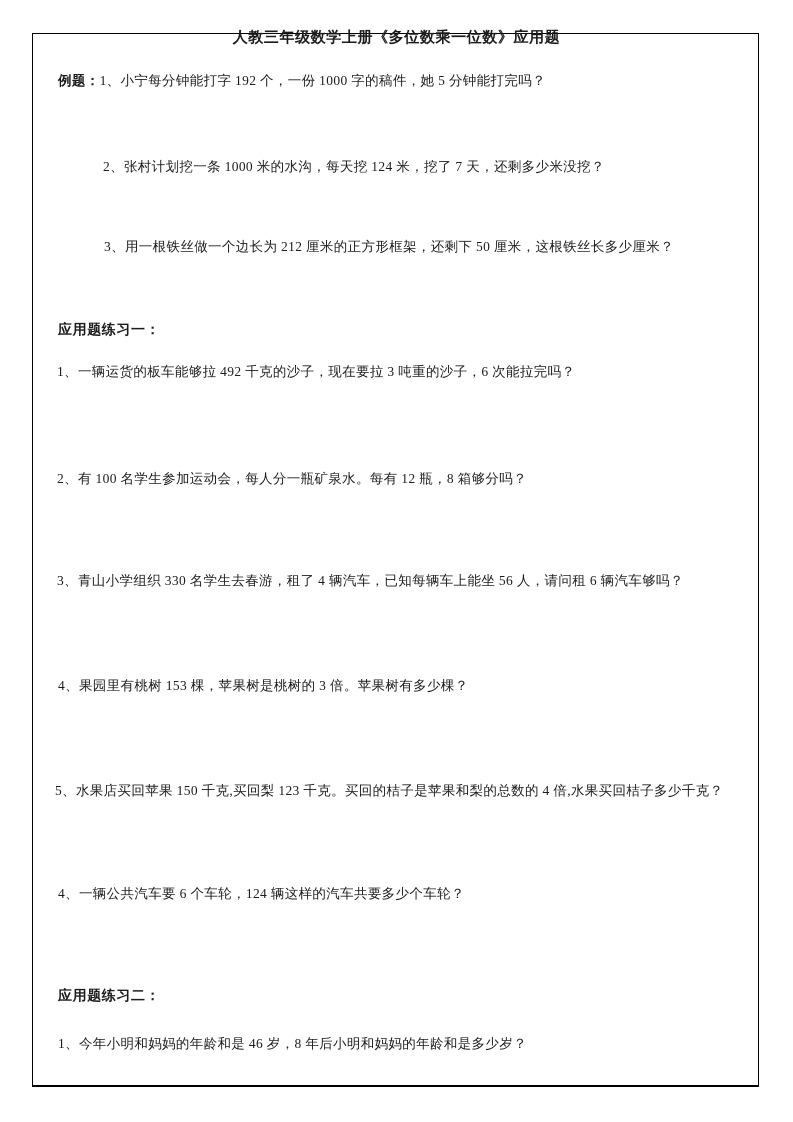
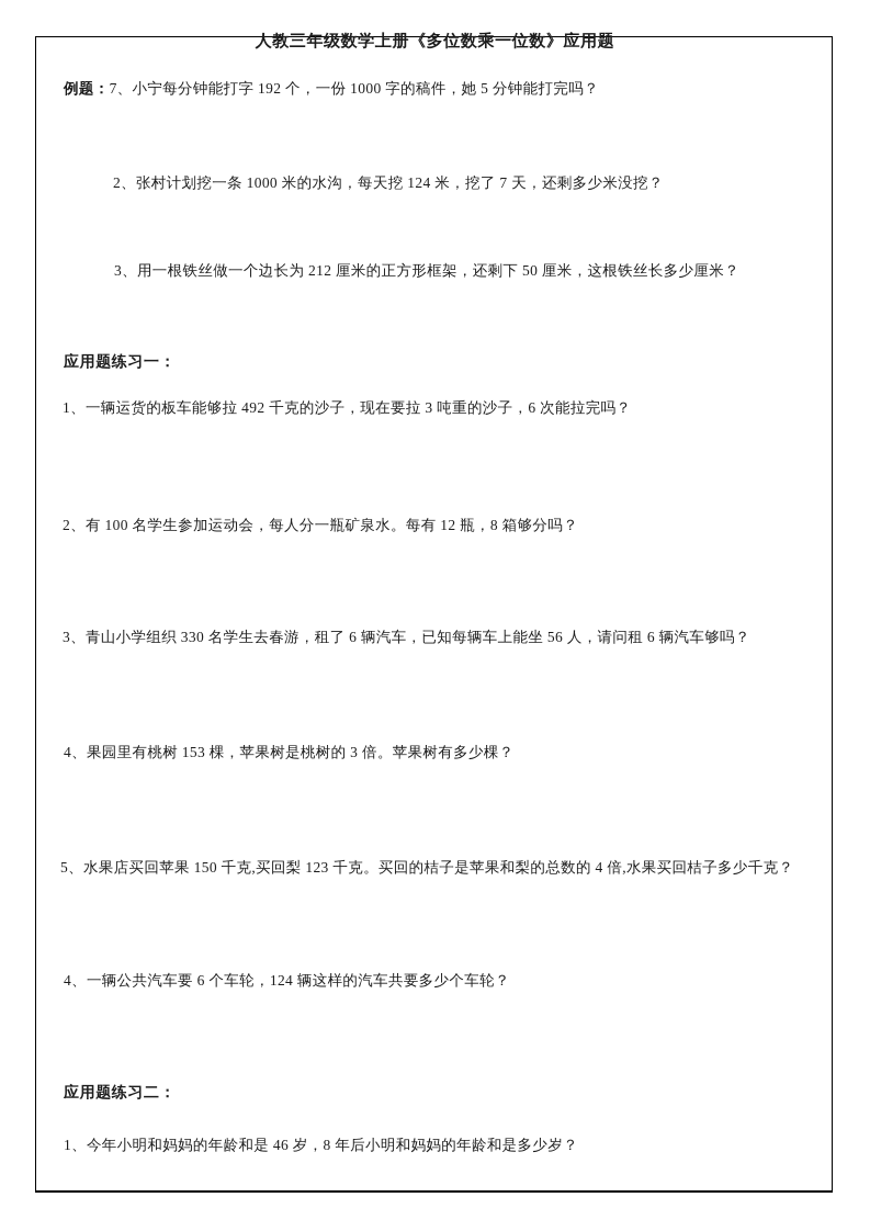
  人教三年级数学上册《多位数乘一位数》应用题
- 例题：1、小宁每分钟能打字 192 个，一份 1000 字的稿件，她 5 分钟能打完吗？
+ 例题：7、小宁每分钟能打字 192 个，一份 1000 字的稿件，她 5 分钟能打完吗？
  2、张村计划挖一条 1000 米的水沟，每天挖 124 米，挖了 7 天，还剩多少米没挖？
  3、用一根铁丝做一个边长为 212 厘米的正方形框架，还剩下 50 厘米，这根铁丝长多少厘米？
  应用题练习一：
  1、一辆运货的板车能够拉 492 千克的沙子，现在要拉 3 吨重的沙子，6 次能拉完吗？
  2、有 100 名学生参加运动会，每人分一瓶矿泉水。每有 12 瓶，8 箱够分吗？
- 3、青山小学组织 330 名学生去春游，租了 4 辆汽车，已知每辆车上能坐 56 人，请问租 6 辆汽车够吗？
+ 3、青山小学组织 330 名学生去春游，租了 6 辆汽车，已知每辆车上能坐 56 人，请问租 6 辆汽车够吗？
  4、果园里有桃树 153 棵，苹果树是桃树的 3 倍。苹果树有多少棵？
  5、水果店买回苹果 150 千克,买回梨 123 千克。买回的桔子是苹果和梨的总数的 4 倍,水果买回桔子多少千克？
  4、一辆公共汽车要 6 个车轮，124 辆这样的汽车共要多少个车轮？
  应用题练习二：
  1、今年小明和妈妈的年龄和是 46 岁，8 年后小明和妈妈的年龄和是多少岁？
